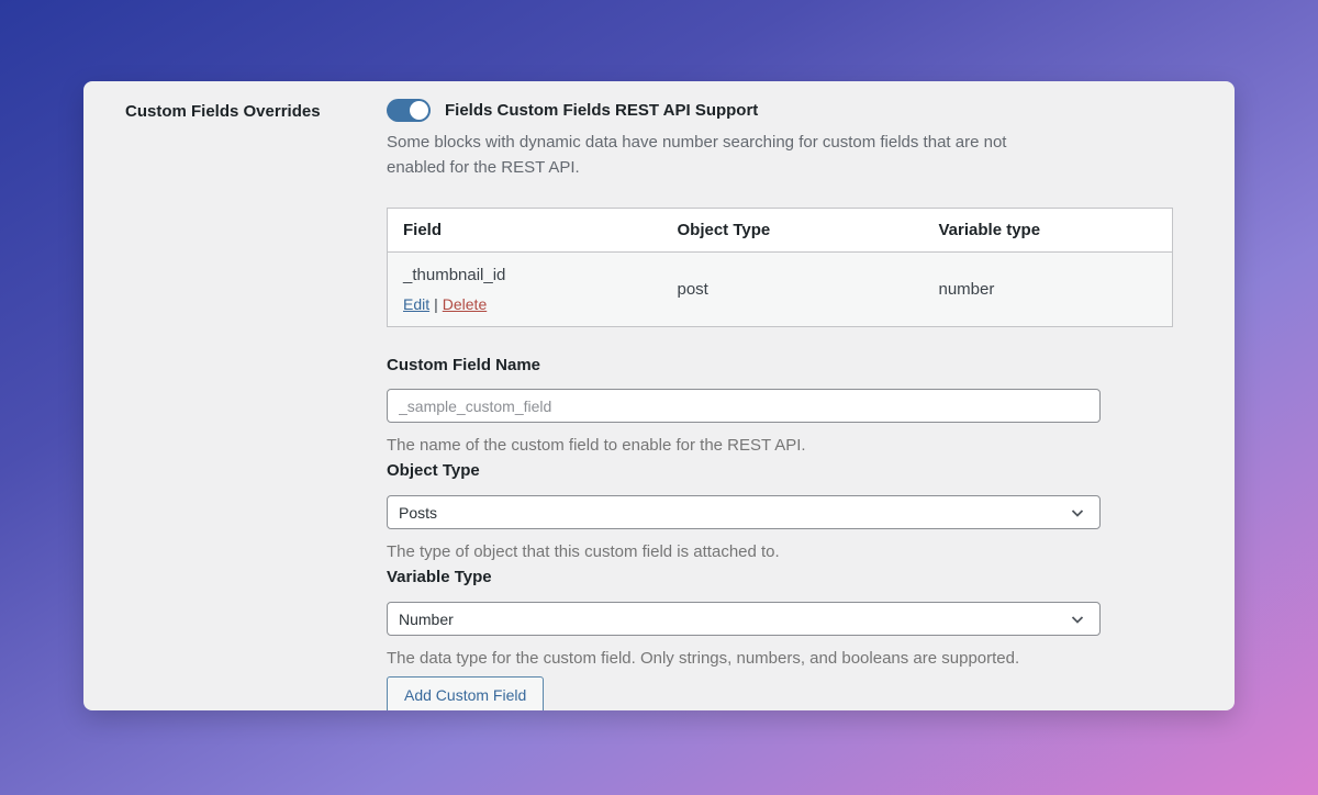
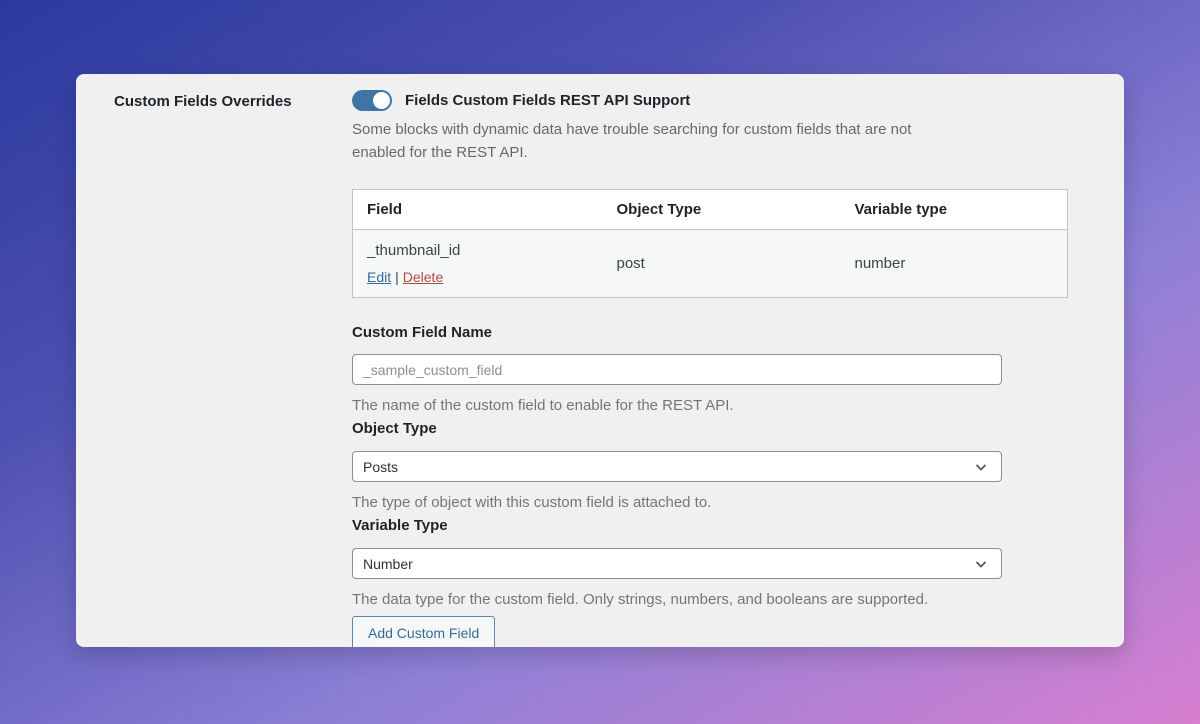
  Custom Fields Overrides
  Fields Custom Fields REST API Support
- Some blocks with dynamic data have number searching for custom fields that are not enabled for the REST API.
+ Some blocks with dynamic data have trouble searching for custom fields that are not enabled for the REST API.
  Field	Object Type	Variable type
  _thumbnail_id Edit | Delete	post	number
  Custom Field Name
  _sample_custom_field
  The name of the custom field to enable for the REST API.
  Object Type
  Posts
- The type of object that this custom field is attached to.
+ The type of object with this custom field is attached to.
  Variable Type
  Number
  The data type for the custom field. Only strings, numbers, and booleans are supported.
  Add Custom Field
